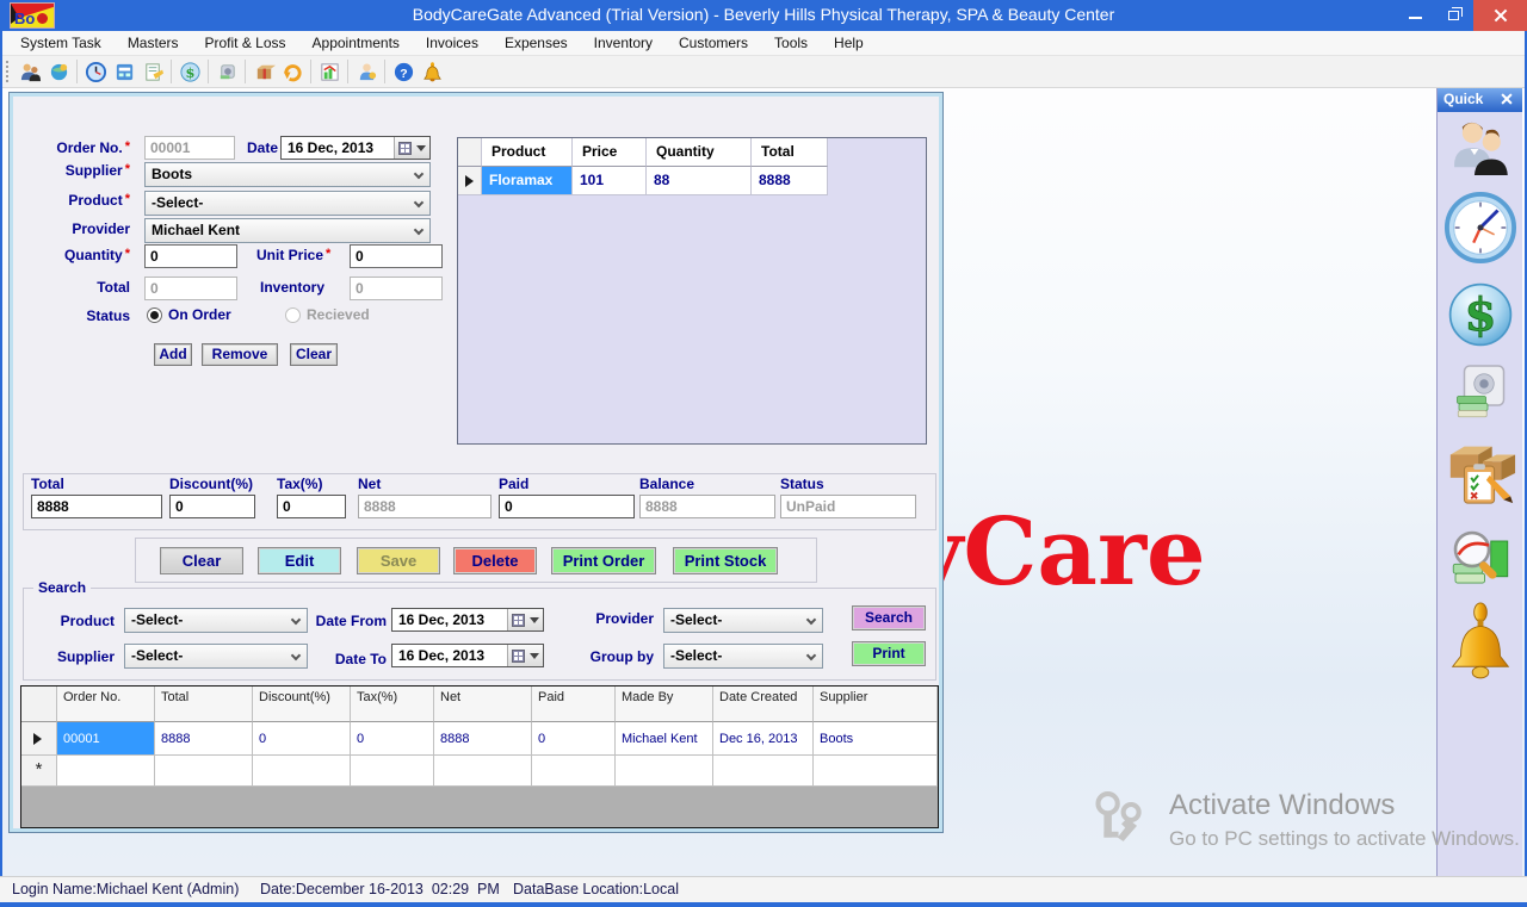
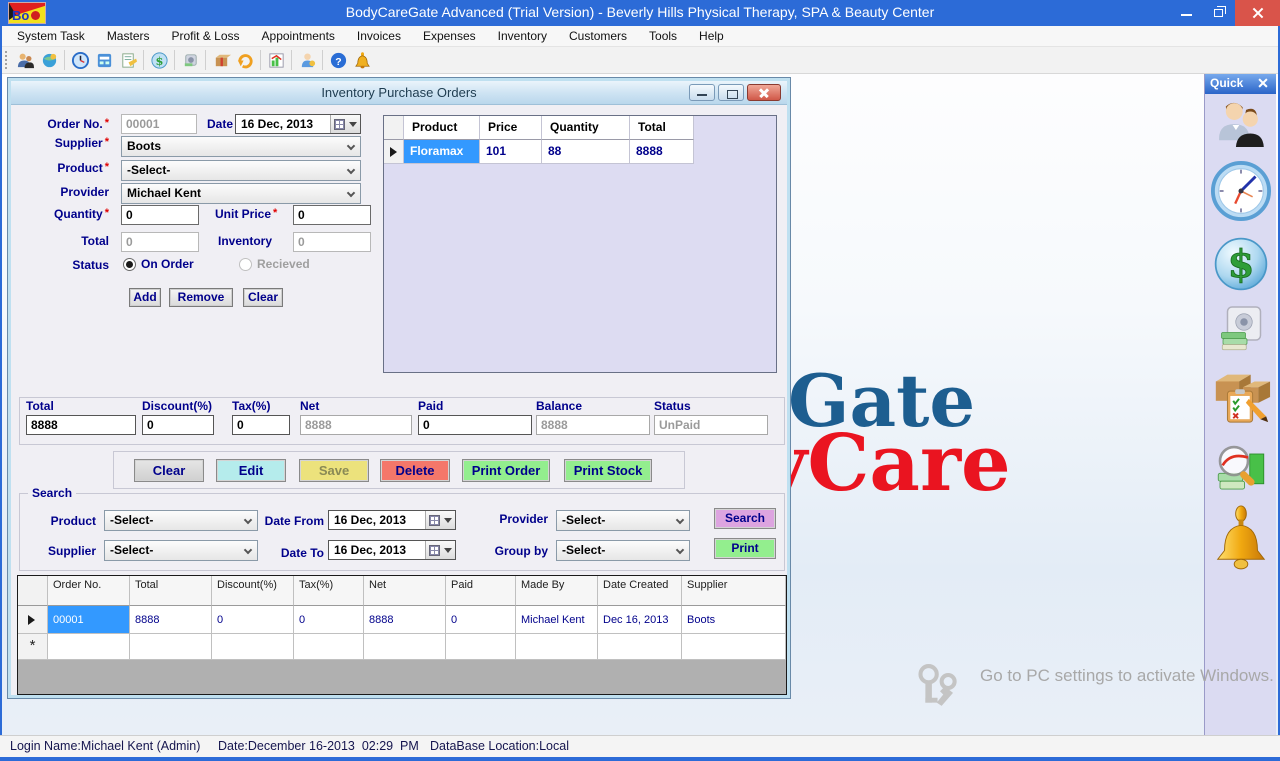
  Bo
  BodyCareGate Advanced (Trial Version) - Beverly Hills Physical Therapy, SPA & Beauty Center
  System Task
  Masters
  Profit & Loss
  Appointments
  Invoices
  Expenses
  Inventory
  Customers
  Tools
  Help
  $
  ?
+ Gate
  Care
- Activate Windows
  Go to PC settings to activate Windows.
  Quick
  $
+ Inventory Purchase Orders
  Order No. *
  Date
  Supplier *
  Product *
  Provider
  Quantity *
  Unit Price *
  Total
  Inventory
  Status
  00001
  16 Dec, 2013
  Boots
  -Select-
  Michael Kent
  0
  0
  0
  0
  On Order
  Recieved
  Add
  Remove
  Clear
  Product
  Price
  Quantity
  Total
  Floramax
  101
  88
  8888
  Total
  8888
  Discount(%)
  0
  Tax(%)
  0
  Net
  8888
  Paid
  0
  Balance
  8888
  Status
  UnPaid
  Clear
  Edit
  Save
  Delete
  Print Order
  Print Stock
  Search
  Product
  -Select-
  Date From
  16 Dec, 2013
  Provider
  -Select-
  Search
  Supplier
  -Select-
  Date To
  16 Dec, 2013
  Group by
  -Select-
  Print
  Order No.
  Total
  Discount(%)
  Tax(%)
  Net
  Paid
  Made By
  Date Created
  Supplier
  00001
  8888
  0
  0
  8888
  0
  Michael Kent
  Dec 16, 2013
  Boots
  *
  Login Name:Michael Kent (Admin)
  Date:December 16-2013 02:29 PM
  DataBase Location:Local
